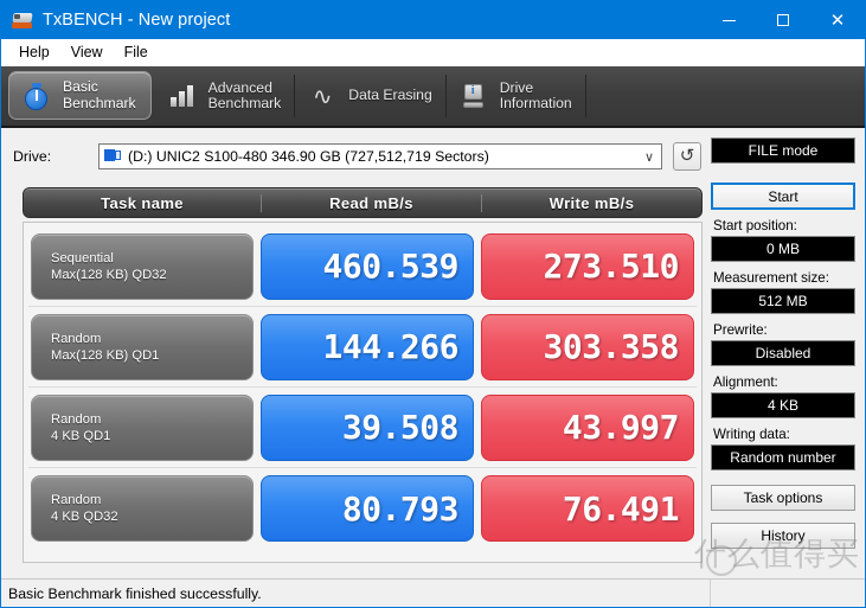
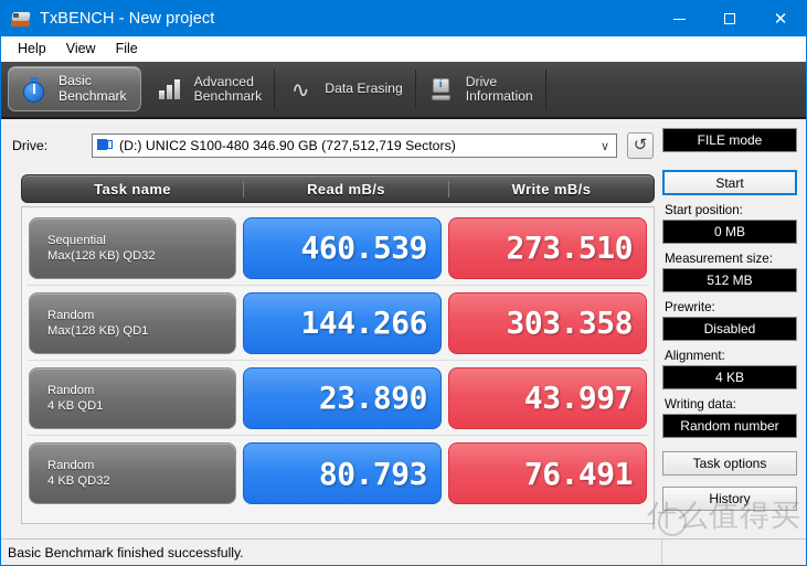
  TxBENCH - New project
  ✕
  Help
  View
  File
  Basic
  Benchmark
  Advanced
  Benchmark
  ∿
  Data Erasing
  Drive
  Information
  Drive:
  (D:) UNIC2 S100-480 346.90 GB (727,512,719 Sectors)
  ∨
  ↺
  Task name
  Read mB/s
  Write mB/s
  Sequential
  Max(128 KB) QD32
  460.539
  273.510
  Random
  Max(128 KB) QD1
  144.266
  303.358
  Random
  4 KB QD1
- 39.508
+ 23.890
  43.997
  Random
  4 KB QD32
  80.793
  76.491
  FILE mode
  Start
  Start position:
  0 MB
  Measurement size:
  512 MB
  Prewrite:
  Disabled
  Alignment:
  4 KB
  Writing data:
  Random number
  Task options
  History
  什么值得买
  Basic Benchmark finished successfully.
